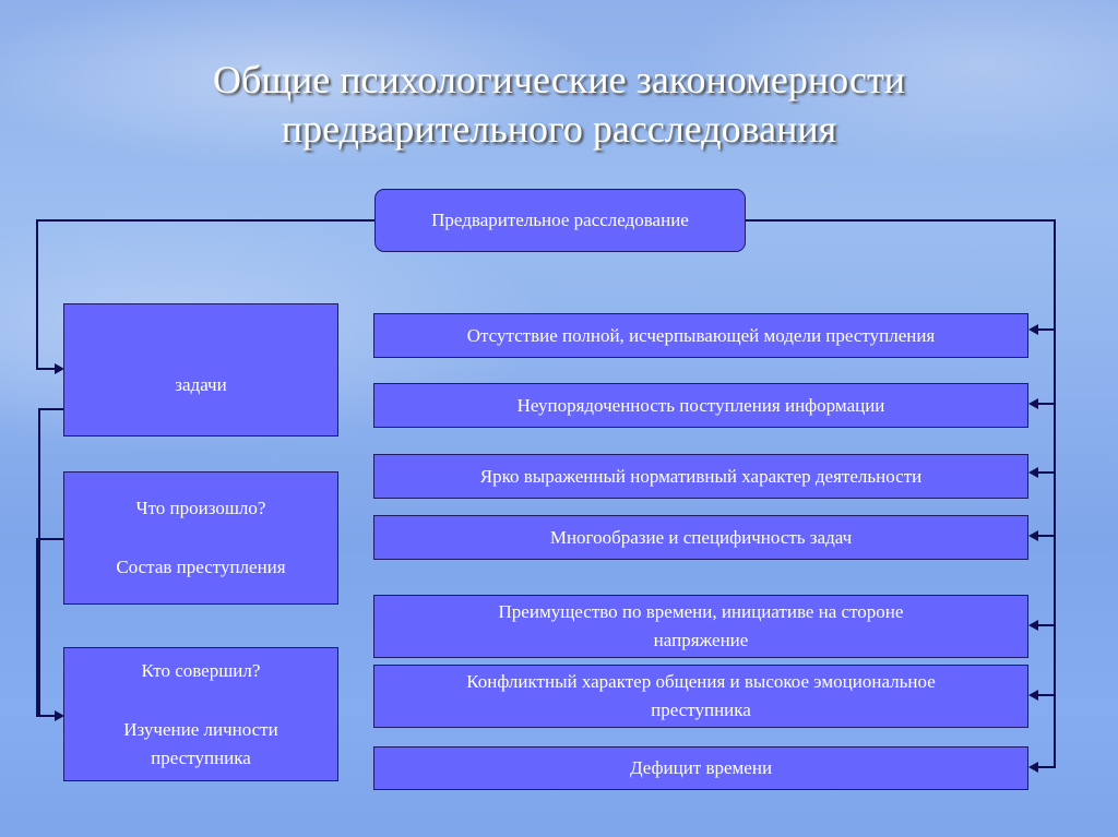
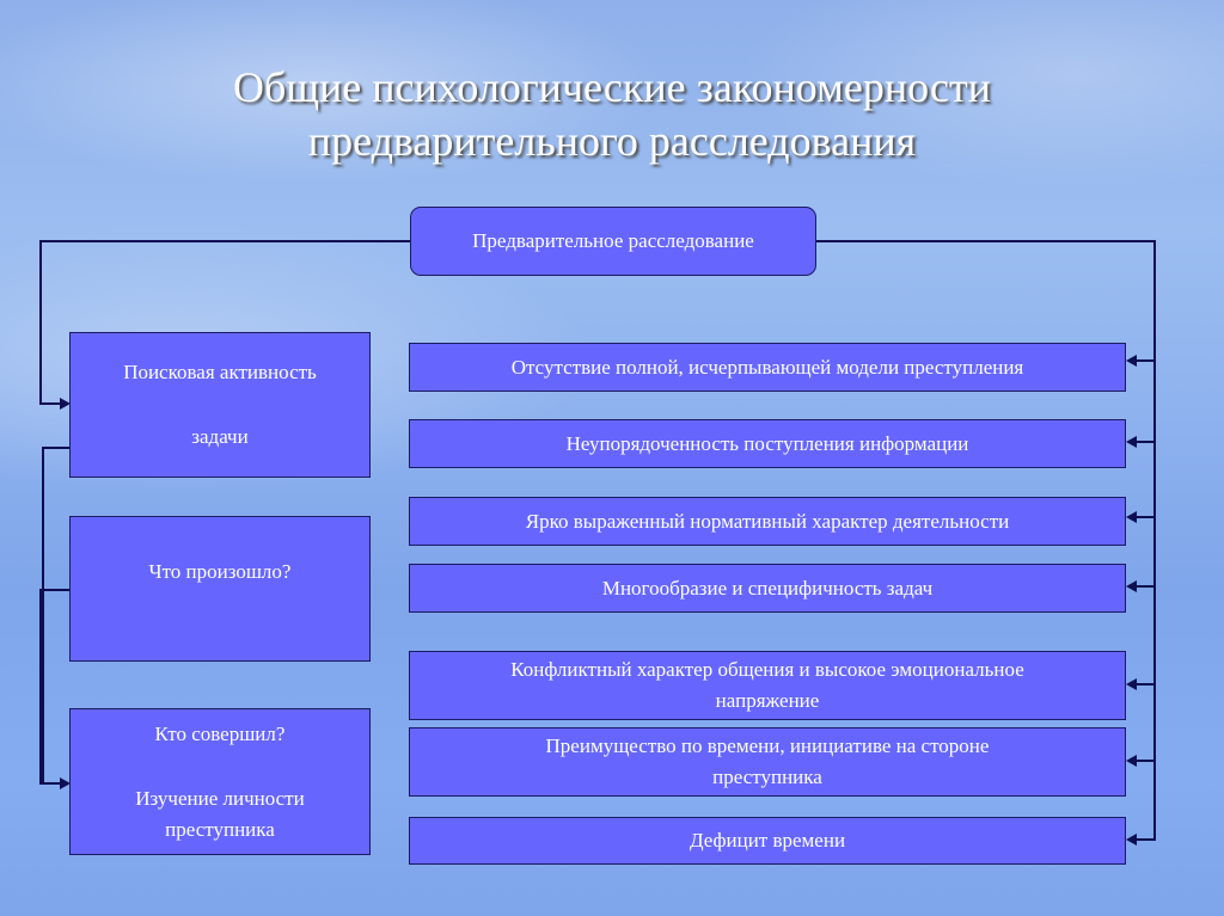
  Общие психологические закономерности
  предварительного расследования
  Предварительное расследование
+ Поисковая активность
  задачи
  Что произошло?
- Состав преступления
  Кто совершил?
  Изучение личности
  преступника
  Отсутствие полной, исчерпывающей модели преступления
  Неупорядоченность поступления информации
  Ярко выраженный нормативный характер деятельности
  Многообразие и специфичность задач
- Преимущество по времени, инициативе на стороне
+ Конфликтный характер общения и высокое эмоциональное
  напряжение
- Конфликтный характер общения и высокое эмоциональное
+ Преимущество по времени, инициативе на стороне
  преступника
  Дефицит времени
